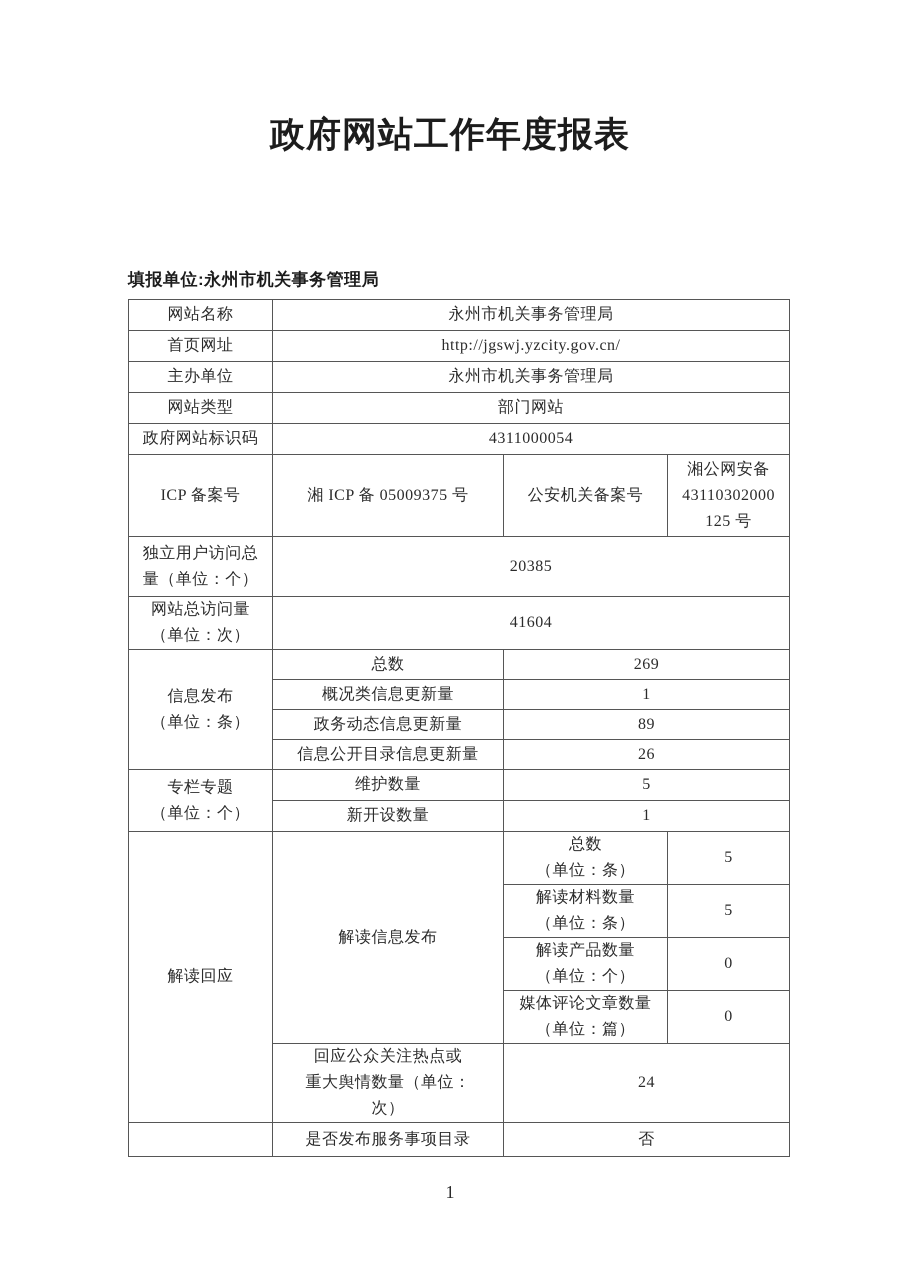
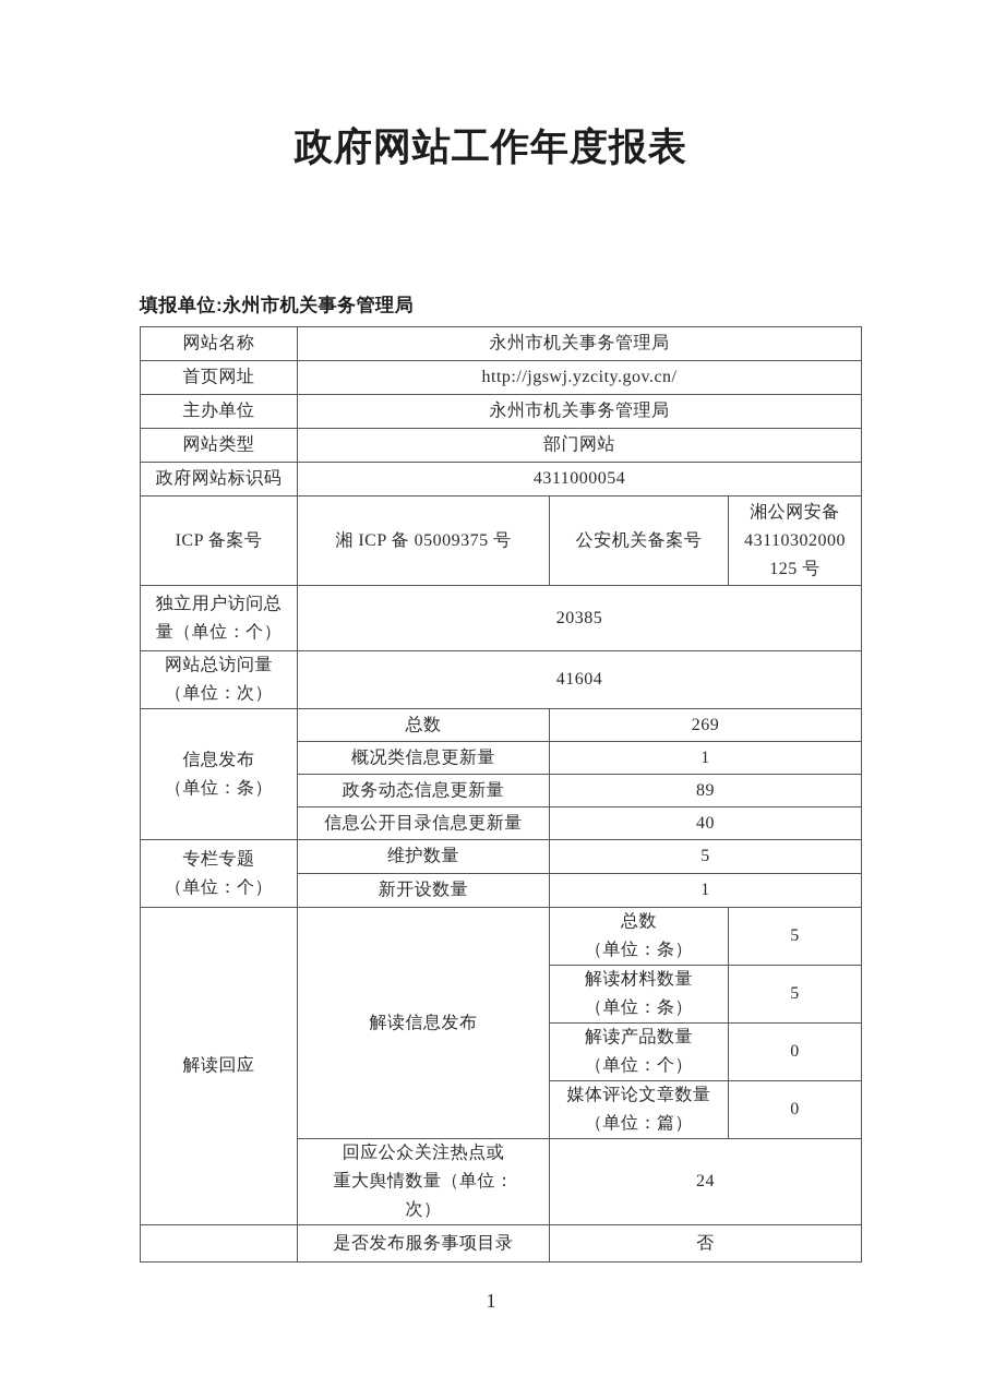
  政府网站工作年度报表
  填报单位:永州市机关事务管理局
  网站名称	永州市机关事务管理局
  首页网址	http://jgswj.yzcity.gov.cn/
  主办单位	永州市机关事务管理局
  网站类型	部门网站
  政府网站标识码	4311000054
  ICP 备案号	湘 ICP 备 05009375 号	公安机关备案号	湘公网安备 43110302000 125 号
  独立用户访问总 量（单位：个）	20385
  网站总访问量 （单位：次）	41604
  信息发布 （单位：条）	总数	269
  概况类信息更新量	1
  政务动态信息更新量	89
- 信息公开目录信息更新量	26
+ 信息公开目录信息更新量	40
  专栏专题 （单位：个）	维护数量	5
  新开设数量	1
  解读回应	解读信息发布	总数 （单位：条）	5
  解读材料数量 （单位：条）	5
  解读产品数量 （单位：个）	0
  媒体评论文章数量 （单位：篇）	0
  回应公众关注热点或 重大舆情数量（单位： 次）	24
  	是否发布服务事项目录	否
  1
